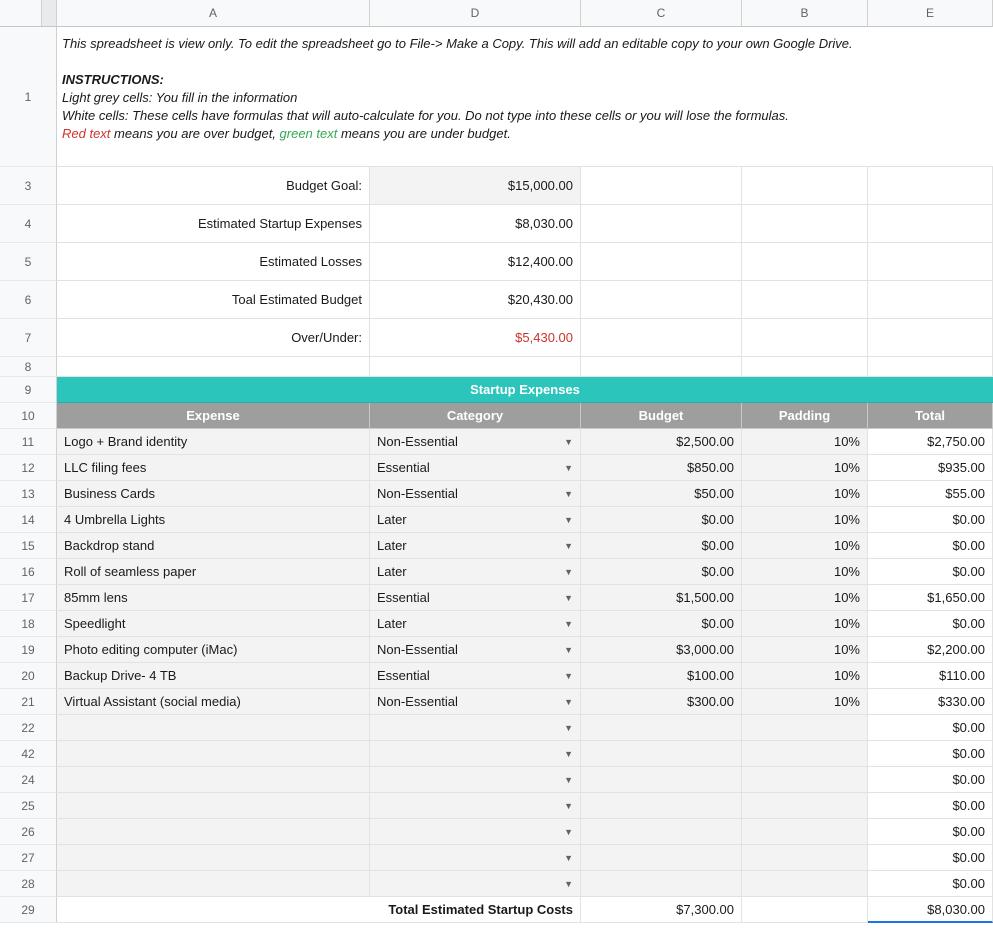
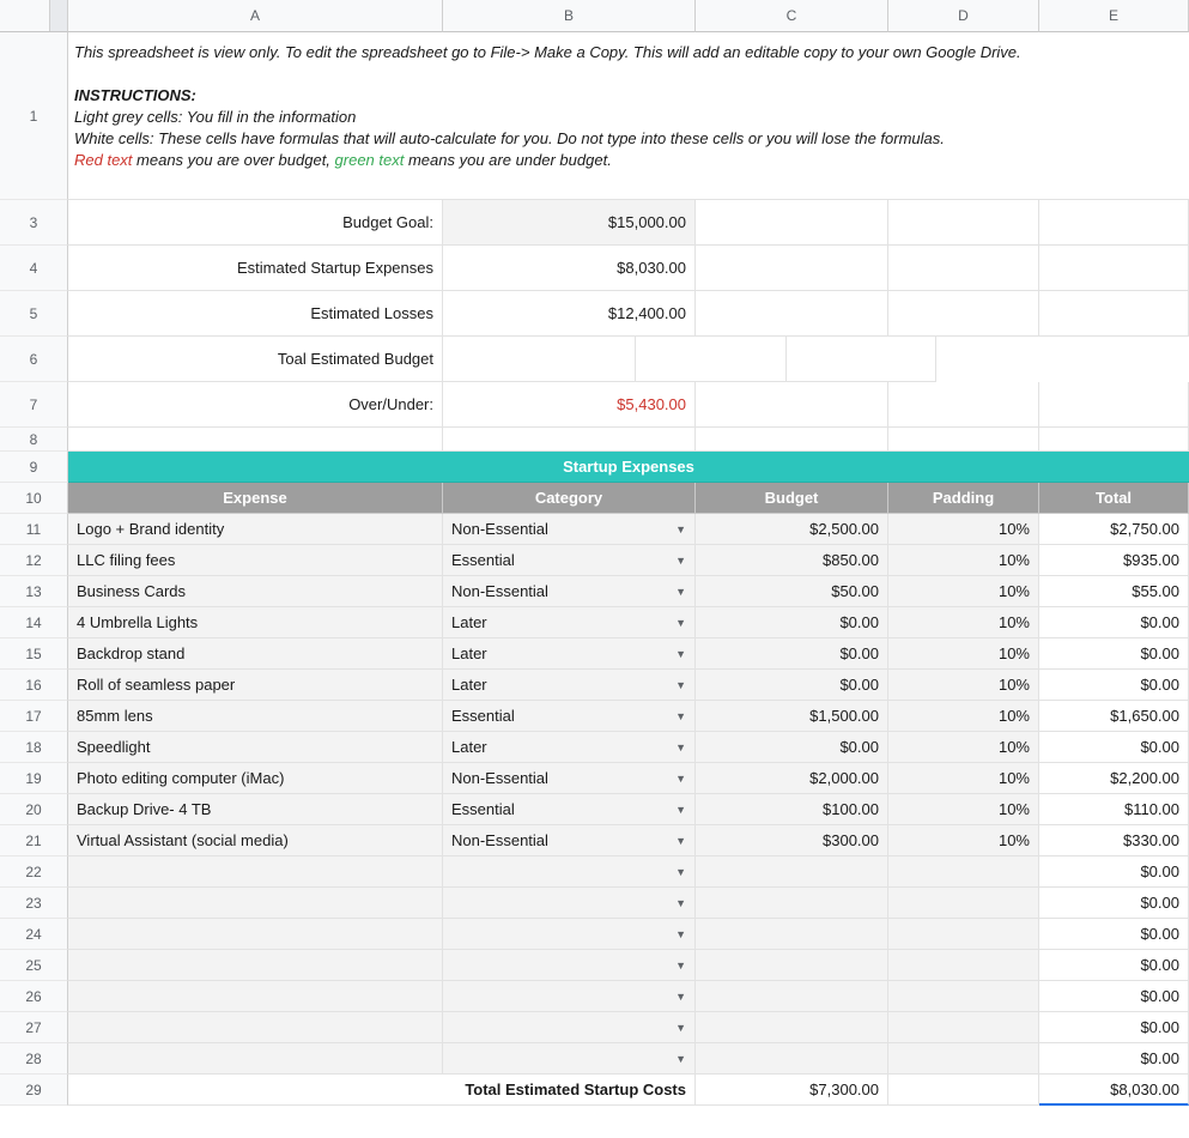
  A
- D
+ B
  C
- B
+ D
  E
  1
  This spreadsheet is view only. To edit the spreadsheet go to File-> Make a Copy. This will add an editable copy to your own Google Drive.
  INSTRUCTIONS:
  Light grey cells: You fill in the information
  White cells: These cells have formulas that will auto-calculate for you. Do not type into these cells or you will lose the formulas.
  Red text means you are over budget, green text means you are under budget.
  3
  Budget Goal:
  $15,000.00
  4
  Estimated Startup Expenses
  $8,030.00
  5
  Estimated Losses
  $12,400.00
  6
  Toal Estimated Budget
- $20,430.00
  7
  Over/Under:
  $5,430.00
  8
  9
  Startup Expenses
  10
  Expense
  Category
  Budget
  Padding
  Total
  11
  Logo + Brand identity
  Non-Essential
  ▼
  $2,500.00
  10%
  $2,750.00
  12
  LLC filing fees
  Essential
  ▼
  $850.00
  10%
  $935.00
  13
  Business Cards
  Non-Essential
  ▼
  $50.00
  10%
  $55.00
  14
  4 Umbrella Lights
  Later
  ▼
  $0.00
  10%
  $0.00
  15
  Backdrop stand
  Later
  ▼
  $0.00
  10%
  $0.00
  16
  Roll of seamless paper
  Later
  ▼
  $0.00
  10%
  $0.00
  17
  85mm lens
  Essential
  ▼
  $1,500.00
  10%
  $1,650.00
  18
  Speedlight
  Later
  ▼
  $0.00
  10%
  $0.00
  19
  Photo editing computer (iMac)
  Non-Essential
  ▼
- $3,000.00
+ $2,000.00
  10%
  $2,200.00
  20
  Backup Drive- 4 TB
  Essential
  ▼
  $100.00
  10%
  $110.00
  21
  Virtual Assistant (social media)
  Non-Essential
  ▼
  $300.00
  10%
  $330.00
  22
  ▼
  $0.00
- 42
+ 23
  ▼
  $0.00
  24
  ▼
  $0.00
  25
  ▼
  $0.00
  26
  ▼
  $0.00
  27
  ▼
  $0.00
  28
  ▼
  $0.00
  29
  Total Estimated Startup Costs
  $7,300.00
  $8,030.00
